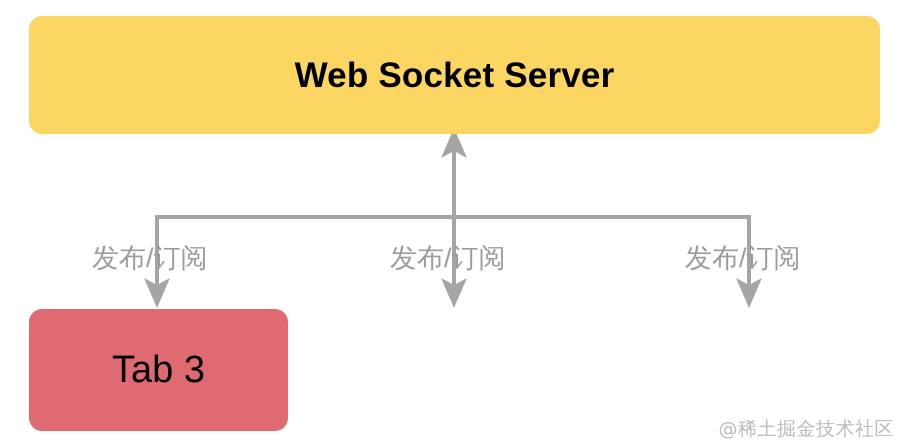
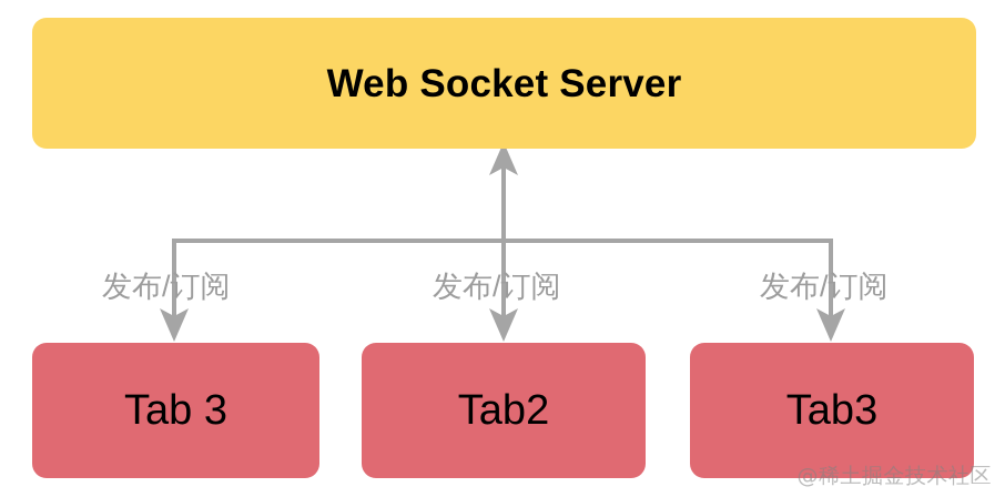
  Web Socket Server
  发布/订阅
  发布/订阅
  发布/订阅
  Tab 3
+ Tab2
+ Tab3
  @稀土掘金技术社区
